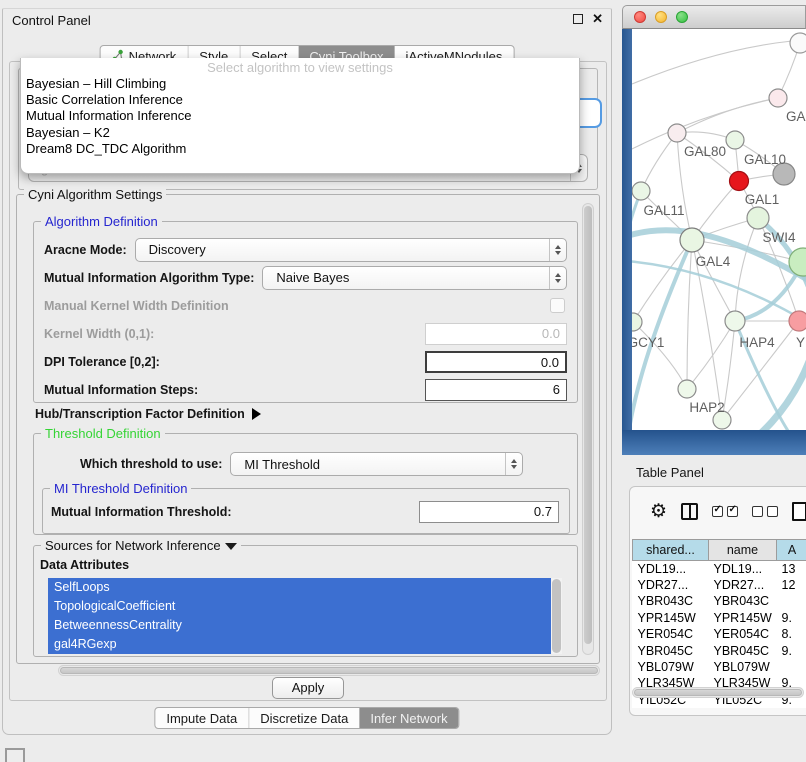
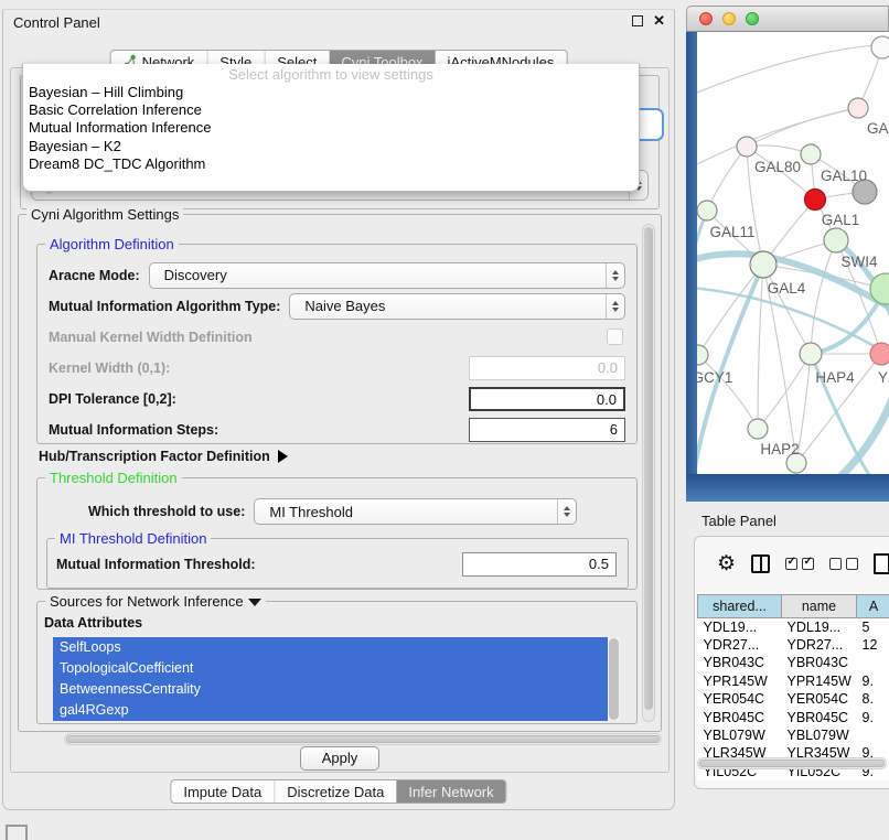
  Control Panel
  ✕
  Network
  Style
  Select
  Cyni Toolbox
  jActiveMNodules
  Select algorithm to view settings
  Bayesian – Hill Climbing
  Basic Correlation Inference
  Mutual Information Inference
  Bayesian – K2
  Dream8 DC_TDC Algorithm
  Cyni Algorithm Settings
  Algorithm Definition
  Aracne Mode:
  Discovery
  Mutual Information Algorithm Type:
  Naive Bayes
  Manual Kernel Width Definition
  Kernel Width (0,1):
  0.0
  DPI Tolerance [0,2]:
  0.0
  Mutual Information Steps:
  6
  Hub/Transcription Factor Definition
  Threshold Definition
  Which threshold to use:
  MI Threshold
  MI Threshold Definition
  Mutual Information Threshold:
- 0.7
+ 0.5
  Sources for Network Inference
  Data Attributes
  SelfLoops
  TopologicalCoefficient
  BetweennessCentrality
  gal4RGexp
  Apply
  Impute Data
  Discretize Data
  Infer Network
  GAL80
  GAL10
  GAL1
  GAL11
  SWI4
  GAL4
  GCY1
  HAP4
  Y
  HAP2
  Table Panel
  ⚙
  shared...	name	A
- YDL19...	YDL19...	13
+ YDL19...	YDL19...	5
  YDR27...	YDR27...	12
  YBR043C	YBR043C
  YPR145W	YPR145W	9.
  YER054C	YER054C	8.
  YBR045C	YBR045C	9.
  YBL079W	YBL079W
  YLR345W	YLR345W	9.
  YIL052C	YIL052C	9.
